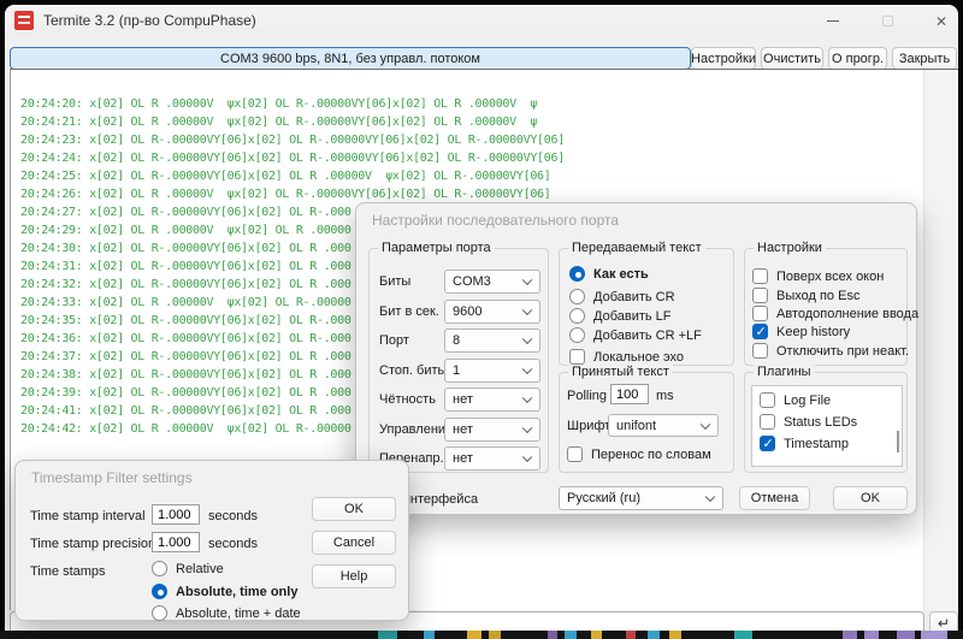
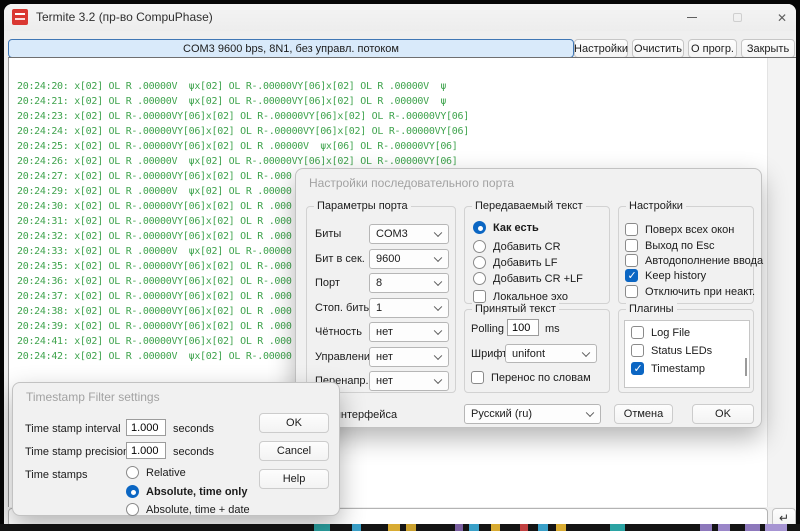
  Termite 3.2 (пр-во CompuPhase)
  ✕
  COM3 9600 bps, 8N1, без управл. потоком
  Настройки
  Очистить
  О прогр.
  Закрыть
  20:24:20: x[02] OL R .00000V ψx[02] OL R-.00000VY[06]x[02] OL R .00000V ψ
  20:24:21: x[02] OL R .00000V ψx[02] OL R-.00000VY[06]x[02] OL R .00000V ψ
  20:24:23: x[02] OL R-.00000VY[06]x[02] OL R-.00000VY[06]x[02] OL R-.00000VY[06]
  20:24:24: x[02] OL R-.00000VY[06]x[02] OL R-.00000VY[06]x[02] OL R-.00000VY[06]
- 20:24:25: x[02] OL R-.00000VY[06]x[02] OL R .00000V ψx[02] OL R-.00000VY[06]
+ 20:24:25: x[02] OL R-.00000VY[06]x[02] OL R .00000V ψx[06] OL R-.00000VY[06]
  20:24:26: x[02] OL R .00000V ψx[02] OL R-.00000VY[06]x[02] OL R-.00000VY[06]
  20:24:27: x[02] OL R-.00000VY[06]x[02] OL R-.000
  20:24:29: x[02] OL R .00000V ψx[02] OL R .00000
  20:24:30: x[02] OL R-.00000VY[06]x[02] OL R .000
  20:24:31: x[02] OL R-.00000VY[06]x[02] OL R .000
  20:24:32: x[02] OL R-.00000VY[06]x[02] OL R .000
  20:24:33: x[02] OL R .00000V ψx[02] OL R-.00000
  20:24:35: x[02] OL R-.00000VY[06]x[02] OL R-.000
  20:24:36: x[02] OL R-.00000VY[06]x[02] OL R-.000
  20:24:37: x[02] OL R-.00000VY[06]x[02] OL R .000
  20:24:38: x[02] OL R-.00000VY[06]x[02] OL R .000
  20:24:39: x[02] OL R-.00000VY[06]x[02] OL R .000
  20:24:41: x[02] OL R-.00000VY[06]x[02] OL R .000
  20:24:42: x[02] OL R .00000V ψx[02] OL R-.00000
  ↵
  Настройки последовательного порта
  Параметры порта
  Биты
  COM3
  Бит в сек.
  9600
  Порт
  8
  Стоп. биты
  1
  Чётность
  нет
  Управлени
  нет
  Перенапр.
  нет
  Передаваемый текст
  Как есть
  Добавить CR
  Добавить LF
  Добавить CR +LF
  Локальное эхо
  Настройки
  Поверх всех окон
  Выход по Esc
  Автодополнение ввода
  Keep history
  Отключить при неакт.
  Принятый текст
  Polling
  100
  ms
  Шриф
  unifont
  Перенос по словам
  Плагины
  Log File
  Status LEDs
  Timestamp
  Русский (ru)
  Отмена
  OK
  Timestamp Filter settings
  Time stamp interval
  1.000
  seconds
  Time stamp precisio
  1.000
  seconds
  Time stamps
  Relative
  Absolute, time only
  Absolute, time + date
  OK
  Cancel
  Help
